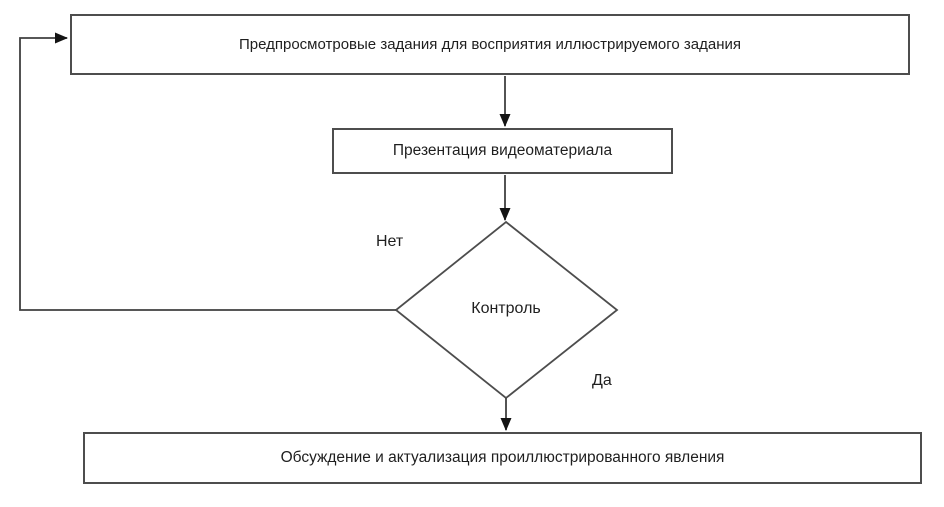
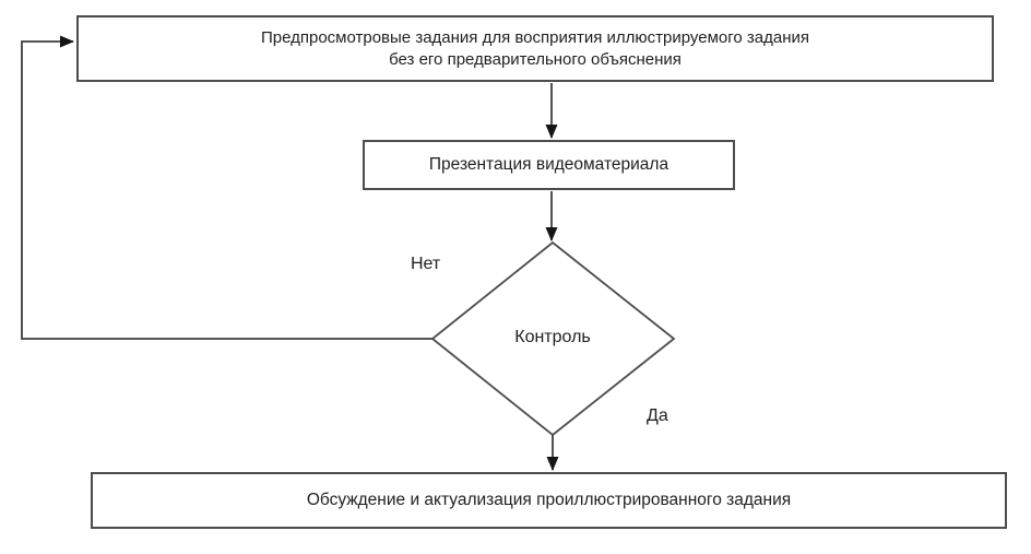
  Предпросмотровые задания для восприятия иллюстрируемого задания
+ без его предварительного объяснения
  Презентация видеоматериала
  Контроль
  Нет
  Да
- Обсуждение и актуализация проиллюстрированного явления
+ Обсуждение и актуализация проиллюстрированного задания
